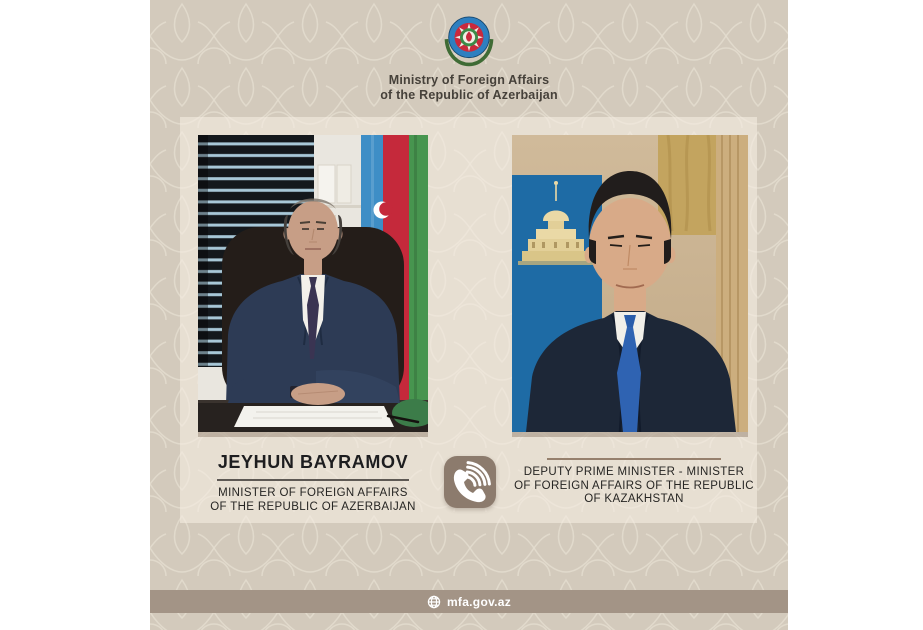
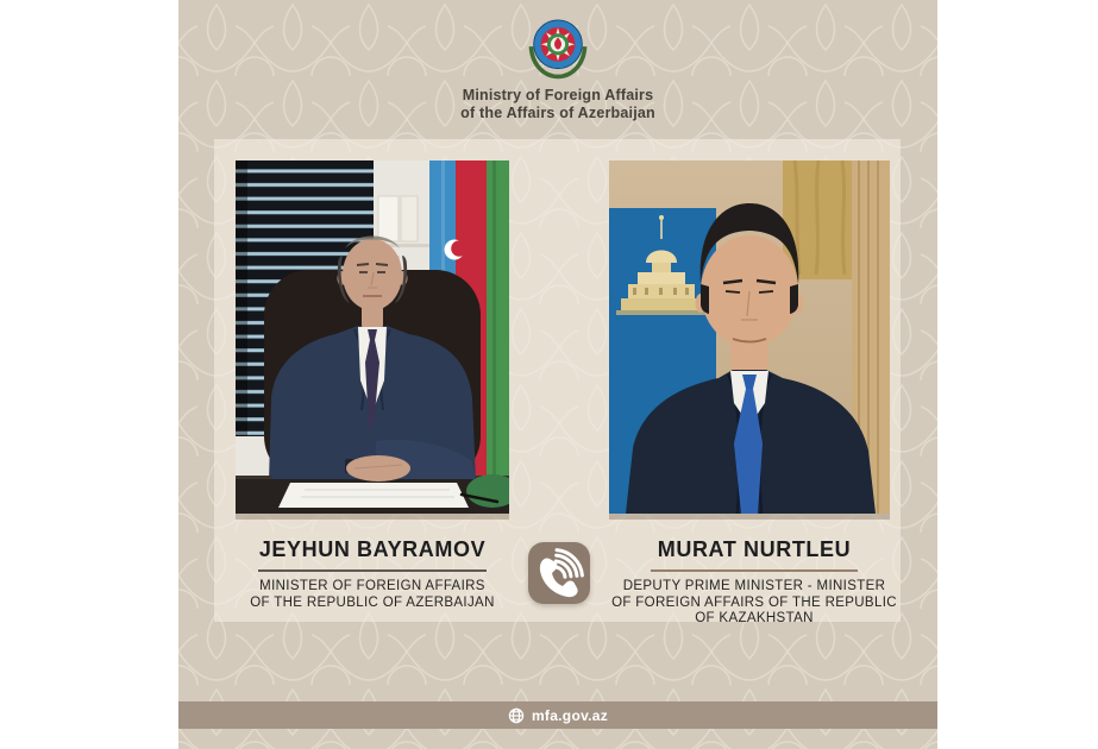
  Ministry of Foreign Affairs
- of the Republic of Azerbaijan
+ of the Affairs of Azerbaijan
  JEYHUN BAYRAMOV
  MINISTER OF FOREIGN AFFAIRS
  OF THE REPUBLIC OF AZERBAIJAN
+ MURAT NURTLEU
  DEPUTY PRIME MINISTER - MINISTER
  OF FOREIGN AFFAIRS OF THE REPUBLIC
  OF KAZAKHSTAN
  mfa.gov.az
